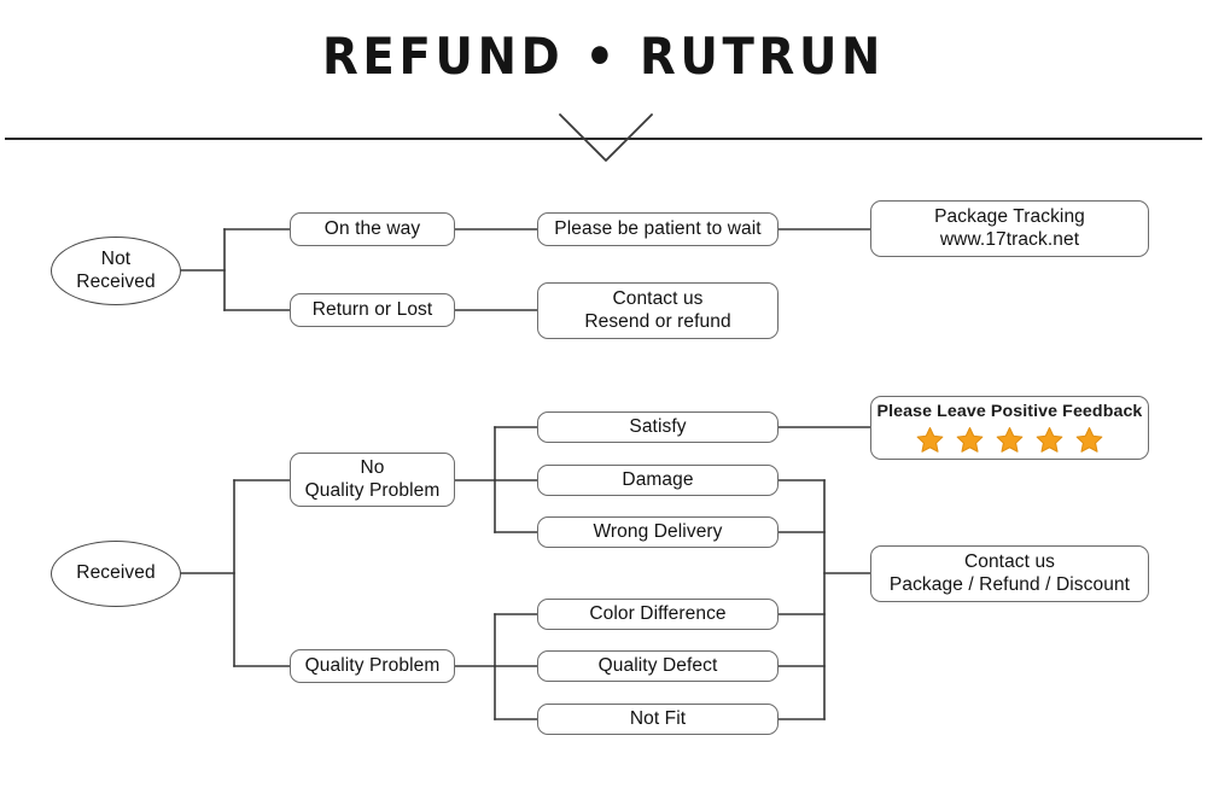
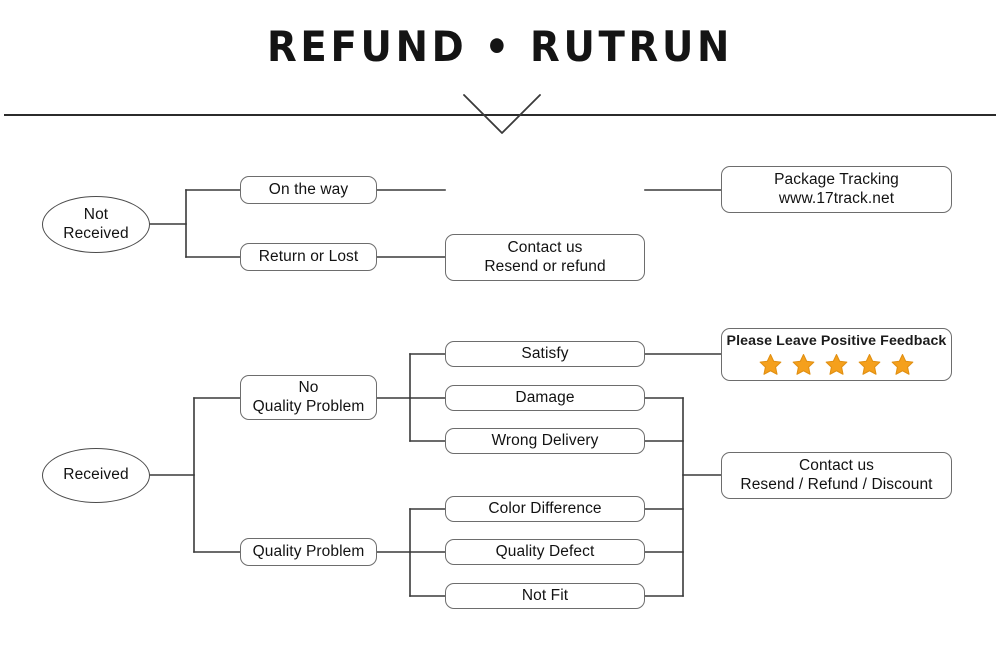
  REFUND • RUTRUN
  Not
  Received
  On the way
- Please be patient to wait
  Package Tracking
  www.17track.net
  Return or Lost
  Contact us
  Resend or refund
  Received
  No
  Quality Problem
  Quality Problem
  Satisfy
  Damage
  Wrong Delivery
  Color Difference
  Quality Defect
  Not Fit
  Please Leave Positive Feedback
  Contact us
- Package / Refund / Discount
+ Resend / Refund / Discount
